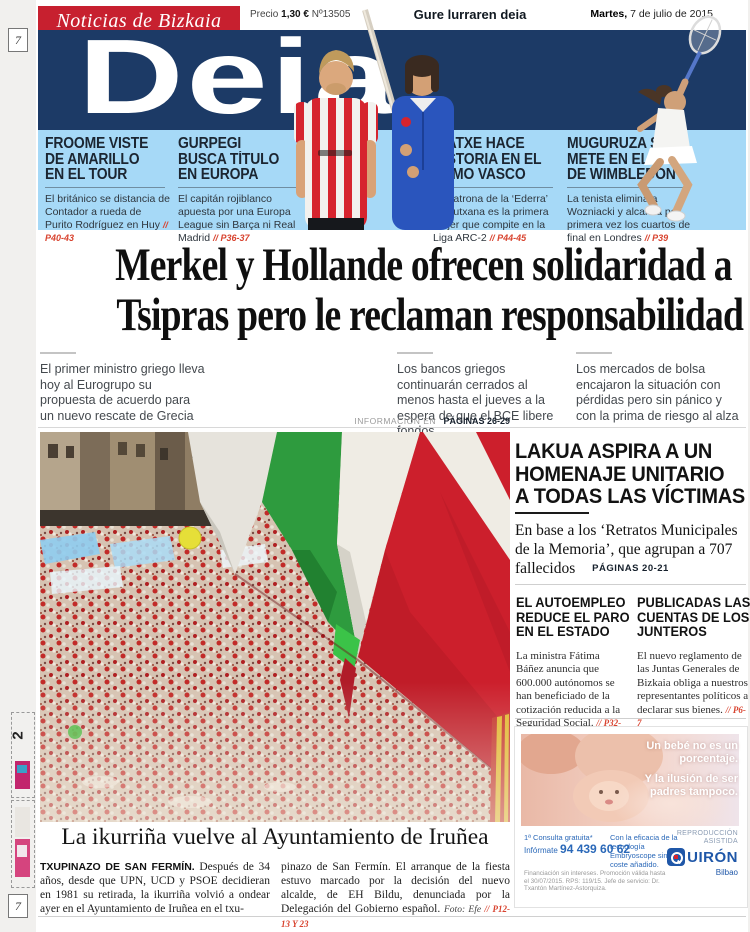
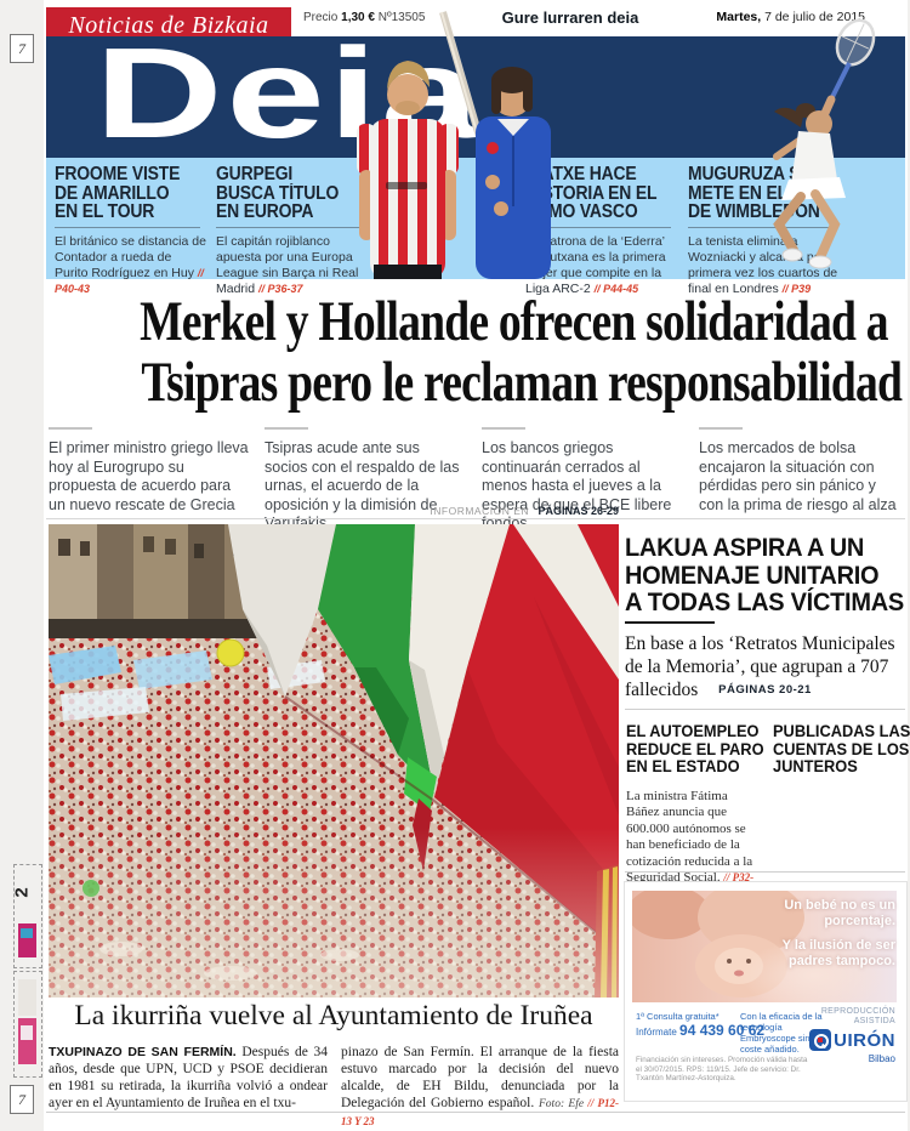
  7
  7
  Noticias de Bizkaia
  Precio 1,30 € Nº13505
  Gure lurraren deia
  Martes, 7 de julio de 2015
  Deia
  FROOME VISTE
  DE AMARILLO
  EN EL TOUR
  El británico se distancia de Contador a rueda de Purito Rodríguez en Huy // P40-43
  GURPEGI
  BUSCA TÍTULO
  EN EUROPA
  El capitán rojiblanco apuesta por una Europa League sin Barça ni Real Madrid // P36-37
  TXE HACE
  TORIA EN EL
  MO VASCO
  atrona de la ‘Ederra’ utxana es la primera er que compite en la Liga ARC-2 // P44-45
  MUGURUZA
  METE EN EL
  DE WIMBLEON
  La tenista elimin a Wozniacki y alca p primera vez los cuartos de final en Londres // P39
  Merkel y Hollande ofrecen solidaridad a
  Tsipras pero le reclaman responsabilidad
  El primer ministro griego lleva hoy al Eurogrupo su propuesta de acuerdo para un nuevo rescate de Grecia
+ Tsipras acude ante sus socios con el respaldo de las urnas, el acuerdo de la oposición y la dimisión de Varufakis
  Los bancos griegos continuarán cerrados al menos hasta el jueves a la espera de que el BCE libere fondos
  Los mercados de bolsa encajaron la situación con pérdidas pero sin pánico y con la prima de riesgo al alza
  INFORMACIÓN EN PÁGINAS 26-29
  La ikurriña vuelve al Ayuntamiento de Iruñea
  TXUPINAZO DE SAN FERMÍN. Después de 34 años, desde que UPN, UCD y PSOE decidieran en 1981 su retirada, la ikurriña volvió a ondear ayer en el Ayuntamiento de Iruñea en el txu-
  pinazo de San Fermín. El arranque de la fiesta estuvo marcado por la decisión del nuevo alcalde, de EH Bildu, denunciada por la Delegación del Gobierno español. Foto: Efe // P12-13 Y 23
  LAKUA ASPIRA A UN
  HOMENAJE UNITARIO
  A TODAS LAS VÍCTIMAS
  En base a los ‘Retratos Municipales de la Memoria’, que agrupan a 707 fallecidos
  PÁGINAS 20-21
  EL AUTOEMPLEO
  REDUCE EL PARO
  EN EL ESTADO
  La ministra Fátima Báñez anuncia que 600.000 autónomos se han beneficiado de la cotización reducida a la Seguridad Social. // P32-
  PUBLICADAS LAS
  CUENTAS DE LOS
  JUNTEROS
- El nuevo reglamento de las Juntas Generales de Bizkaia obliga a nuestros representantes políticos a declarar sus bienes. // P6-7
  Un bebé no es un porcentaje.
  Y la ilusión de ser padres tampoco.
  1ª Consulta gratuita*
  Infórmate 94 439 60 62
  Con la eficacia de la tecnología
  Embryoscope sin coste añadido.
  UIRÓN
  Bilbao
